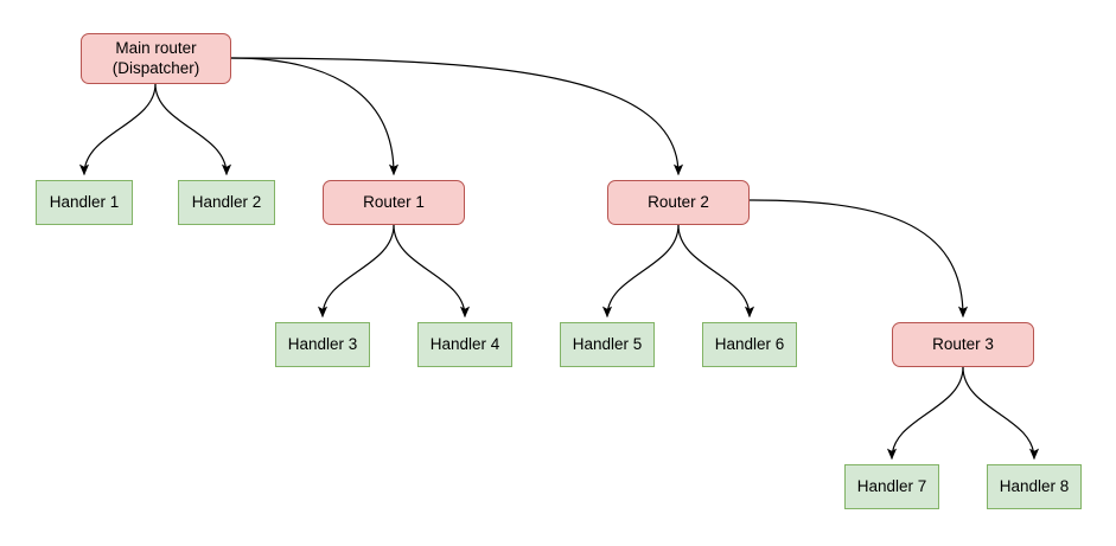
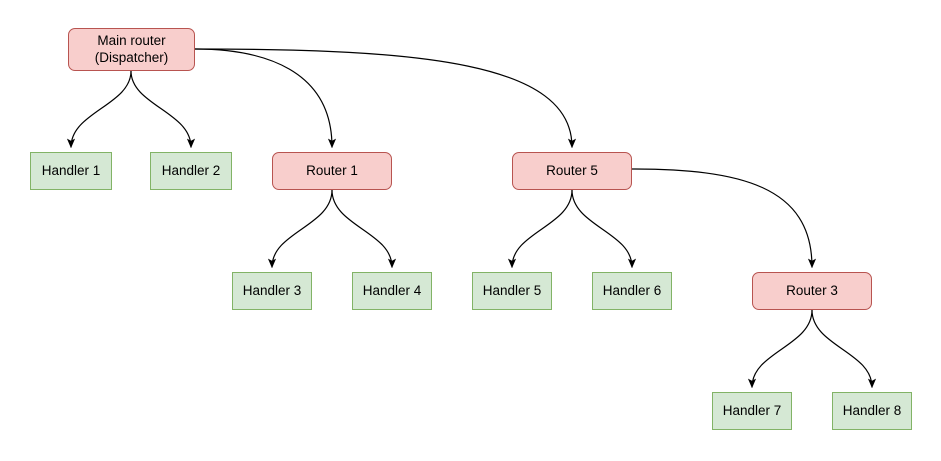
  Main router
  (Dispatcher)
  Handler 1
  Handler 2
  Router 1
- Router 2
+ Router 5
  Handler 3
  Handler 4
  Handler 5
  Handler 6
  Router 3
  Handler 7
  Handler 8
